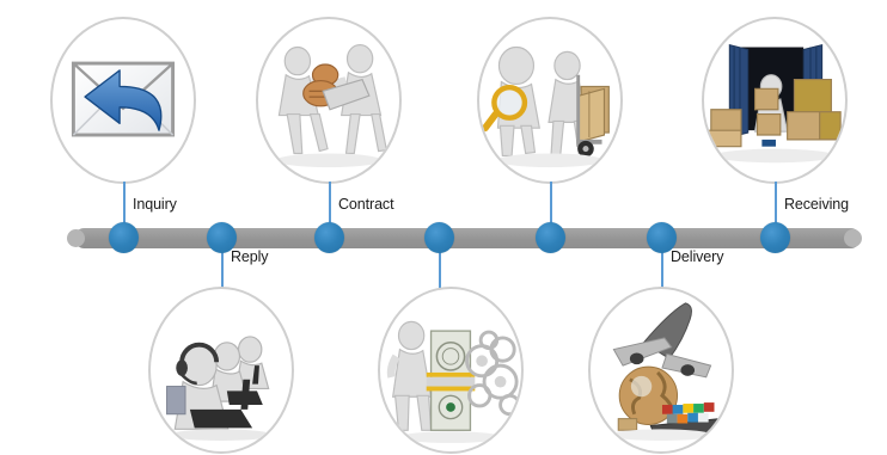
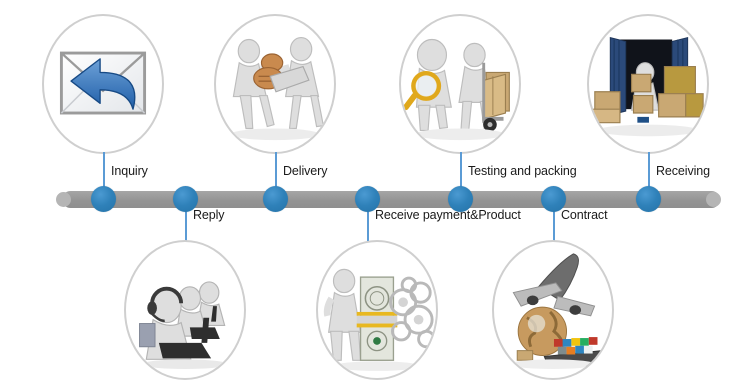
  Inquiry
  Reply
- Contract
+ Delivery
+ Receive payment&Product
+ Testing and packing
- Delivery
+ Contract
  Receiving
